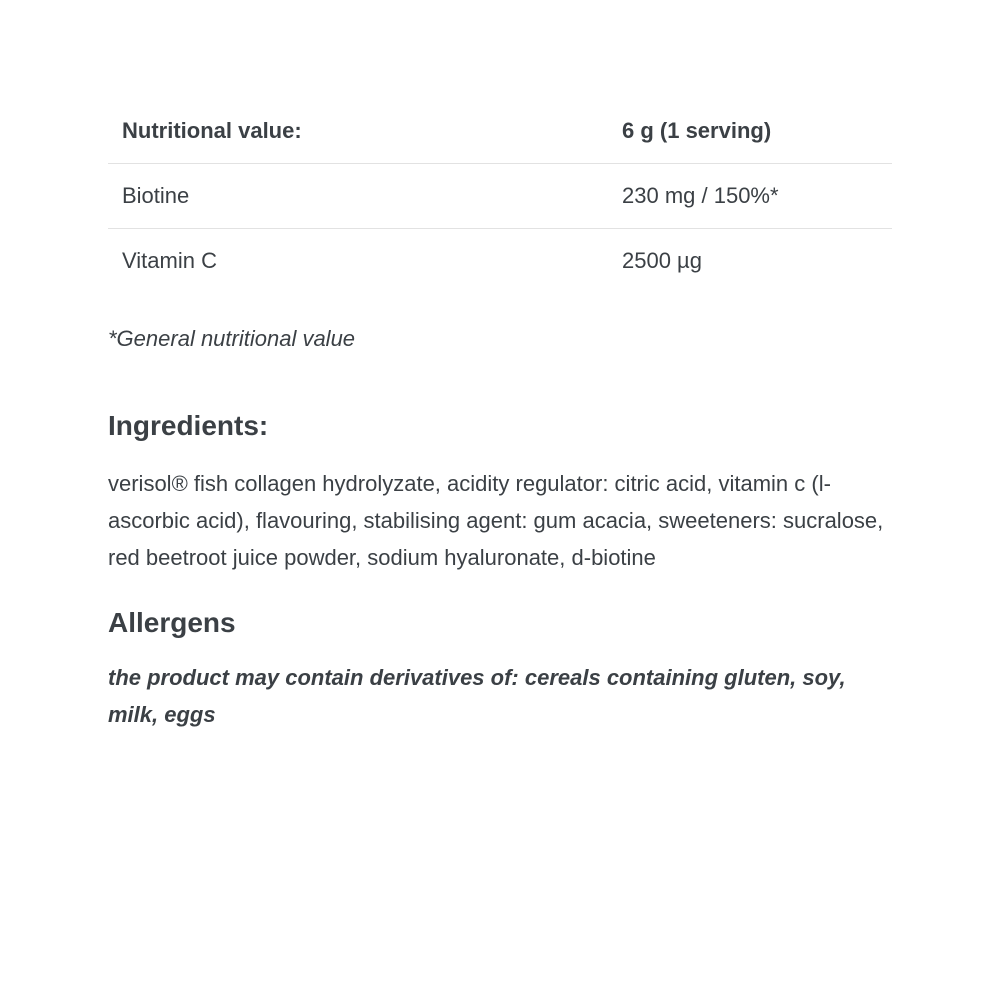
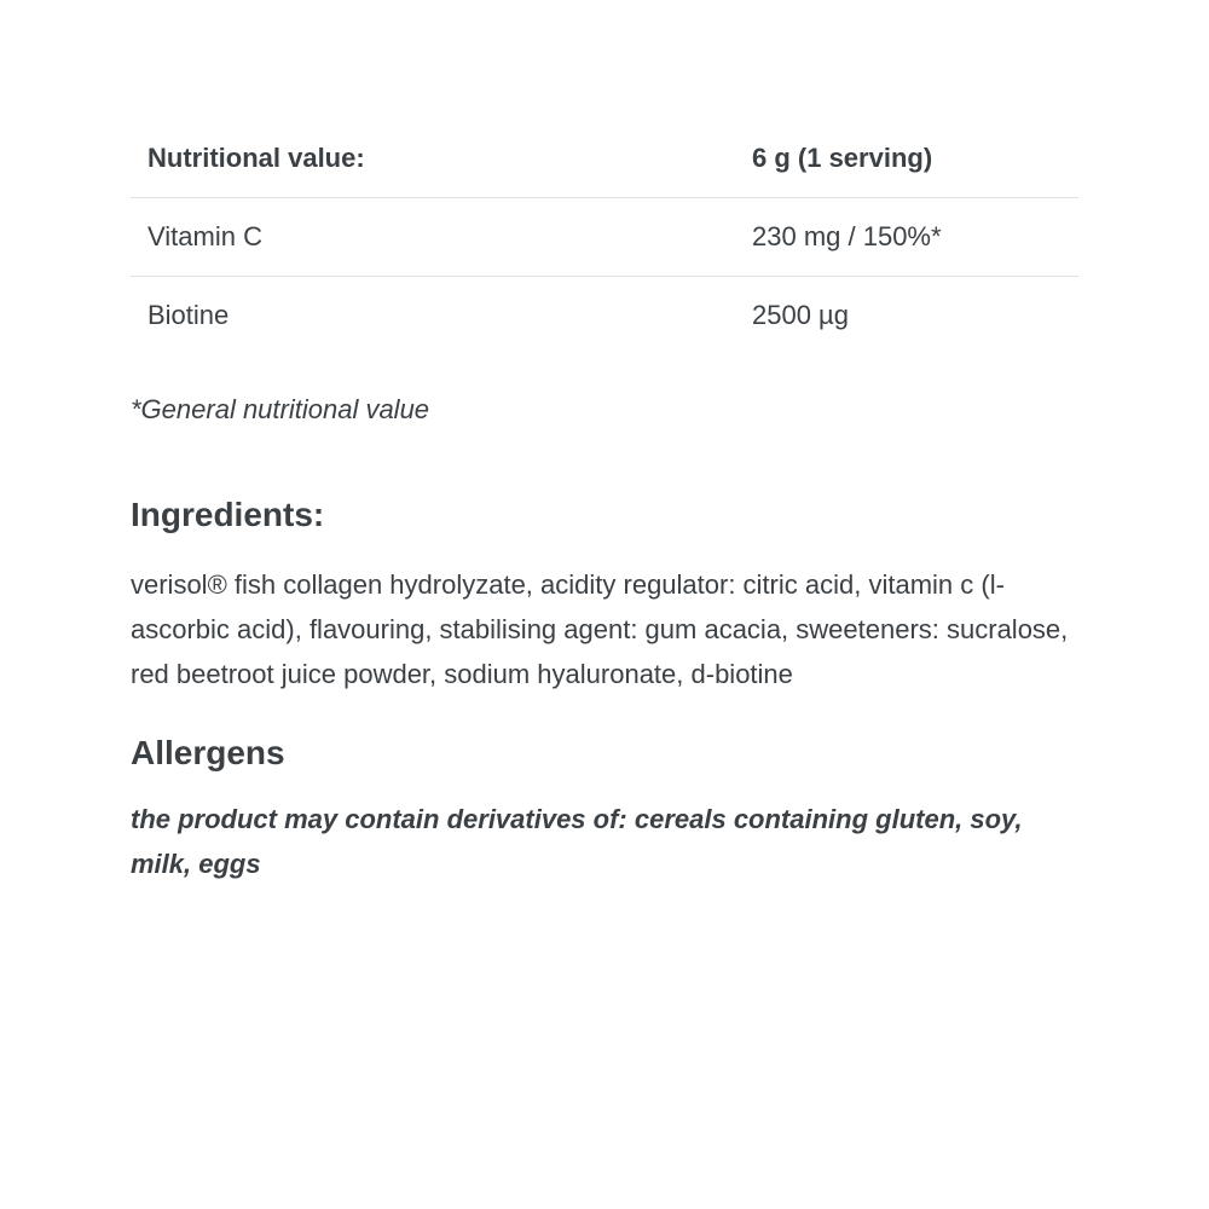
  Nutritional value:
  6 g (1 serving)
- Biotine
+ Vitamin C
  230 mg / 150%*
- Vitamin C
+ Biotine
  2500 µg
  *General nutritional value
  Ingredients:
  verisol® fish collagen hydrolyzate, acidity regulator: citric acid, vitamin c (l-ascorbic acid), flavouring, stabilising agent: gum acacia, sweeteners: sucralose, red beetroot juice powder, sodium hyaluronate, d-biotine
  Allergens
  the product may contain derivatives of: cereals containing gluten, soy, milk, eggs
